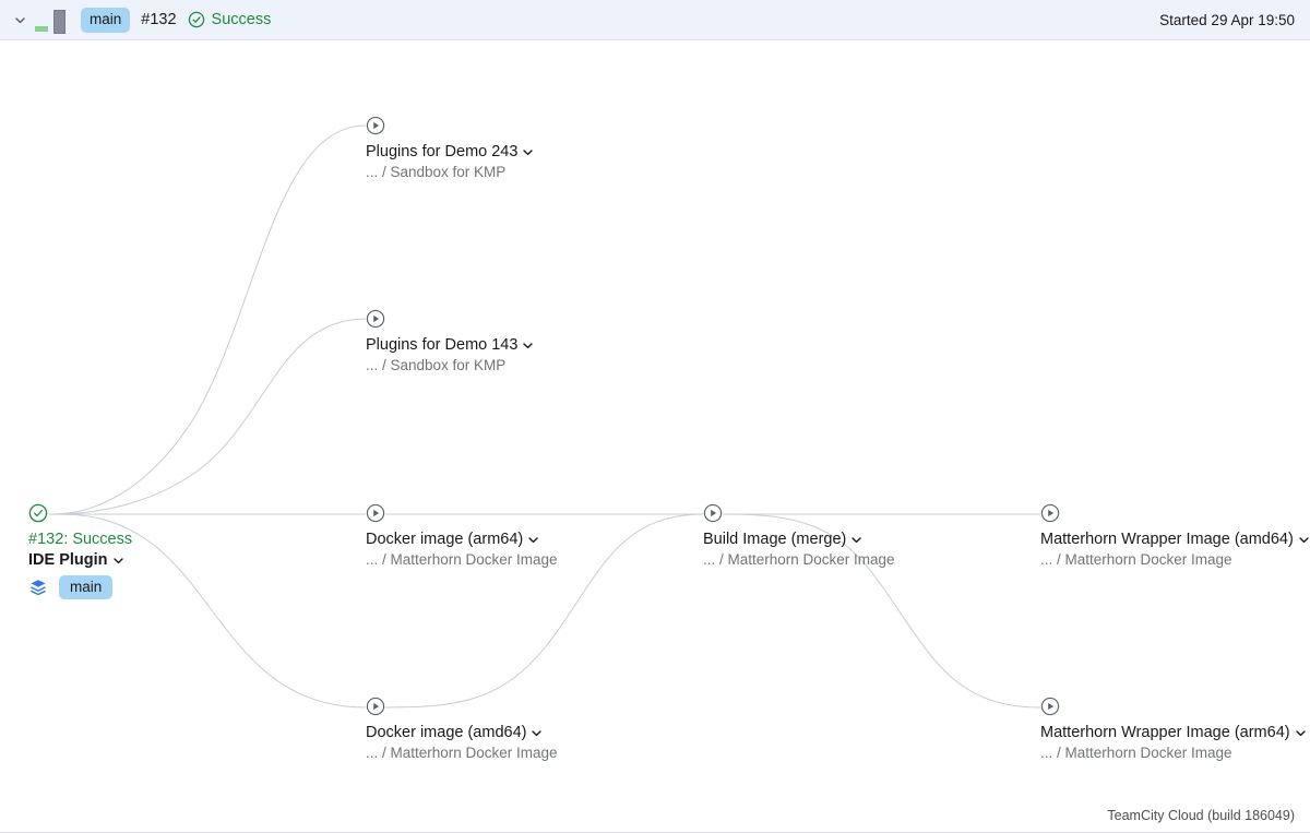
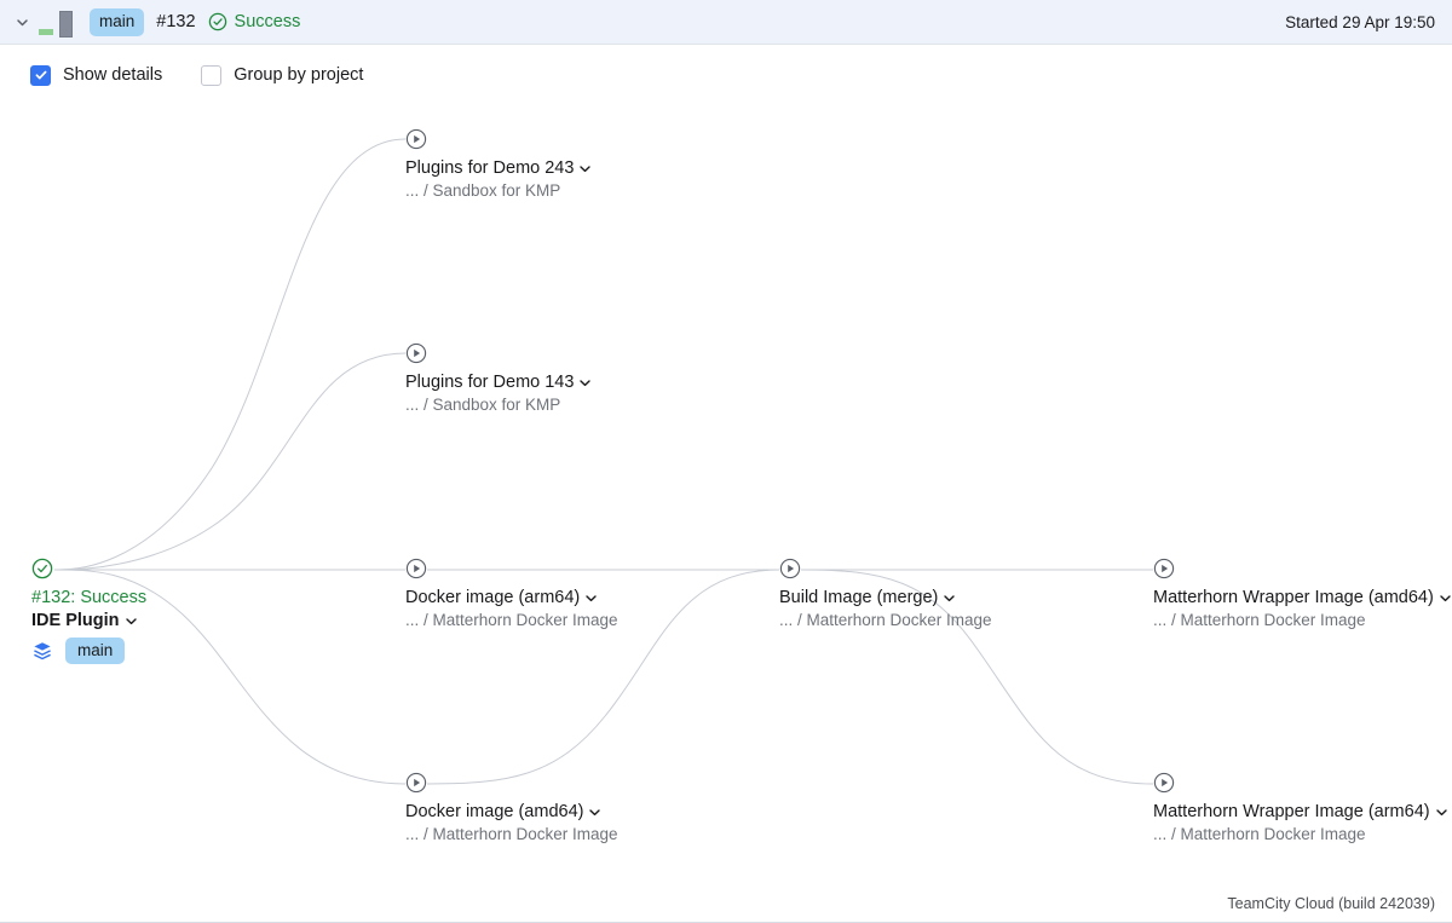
  main
  #132
  Success
  Started 29 Apr 19:50
+ Show details
+ Group by project
  #132: Success
  IDE Plugin
  main
  Plugins for Demo 243
  ... / Sandbox for KMP
  Plugins for Demo 143
  ... / Sandbox for KMP
  Docker image (arm64)
  ... / Matterhorn Docker Image
  Docker image (amd64)
  ... / Matterhorn Docker Image
  Build Image (merge)
  ... / Matterhorn Docker Image
  Matterhorn Wrapper Image (amd64)
  ... / Matterhorn Docker Image
  Matterhorn Wrapper Image (arm64)
  ... / Matterhorn Docker Image
- TeamCity Cloud (build 186049)
+ TeamCity Cloud (build 242039)
